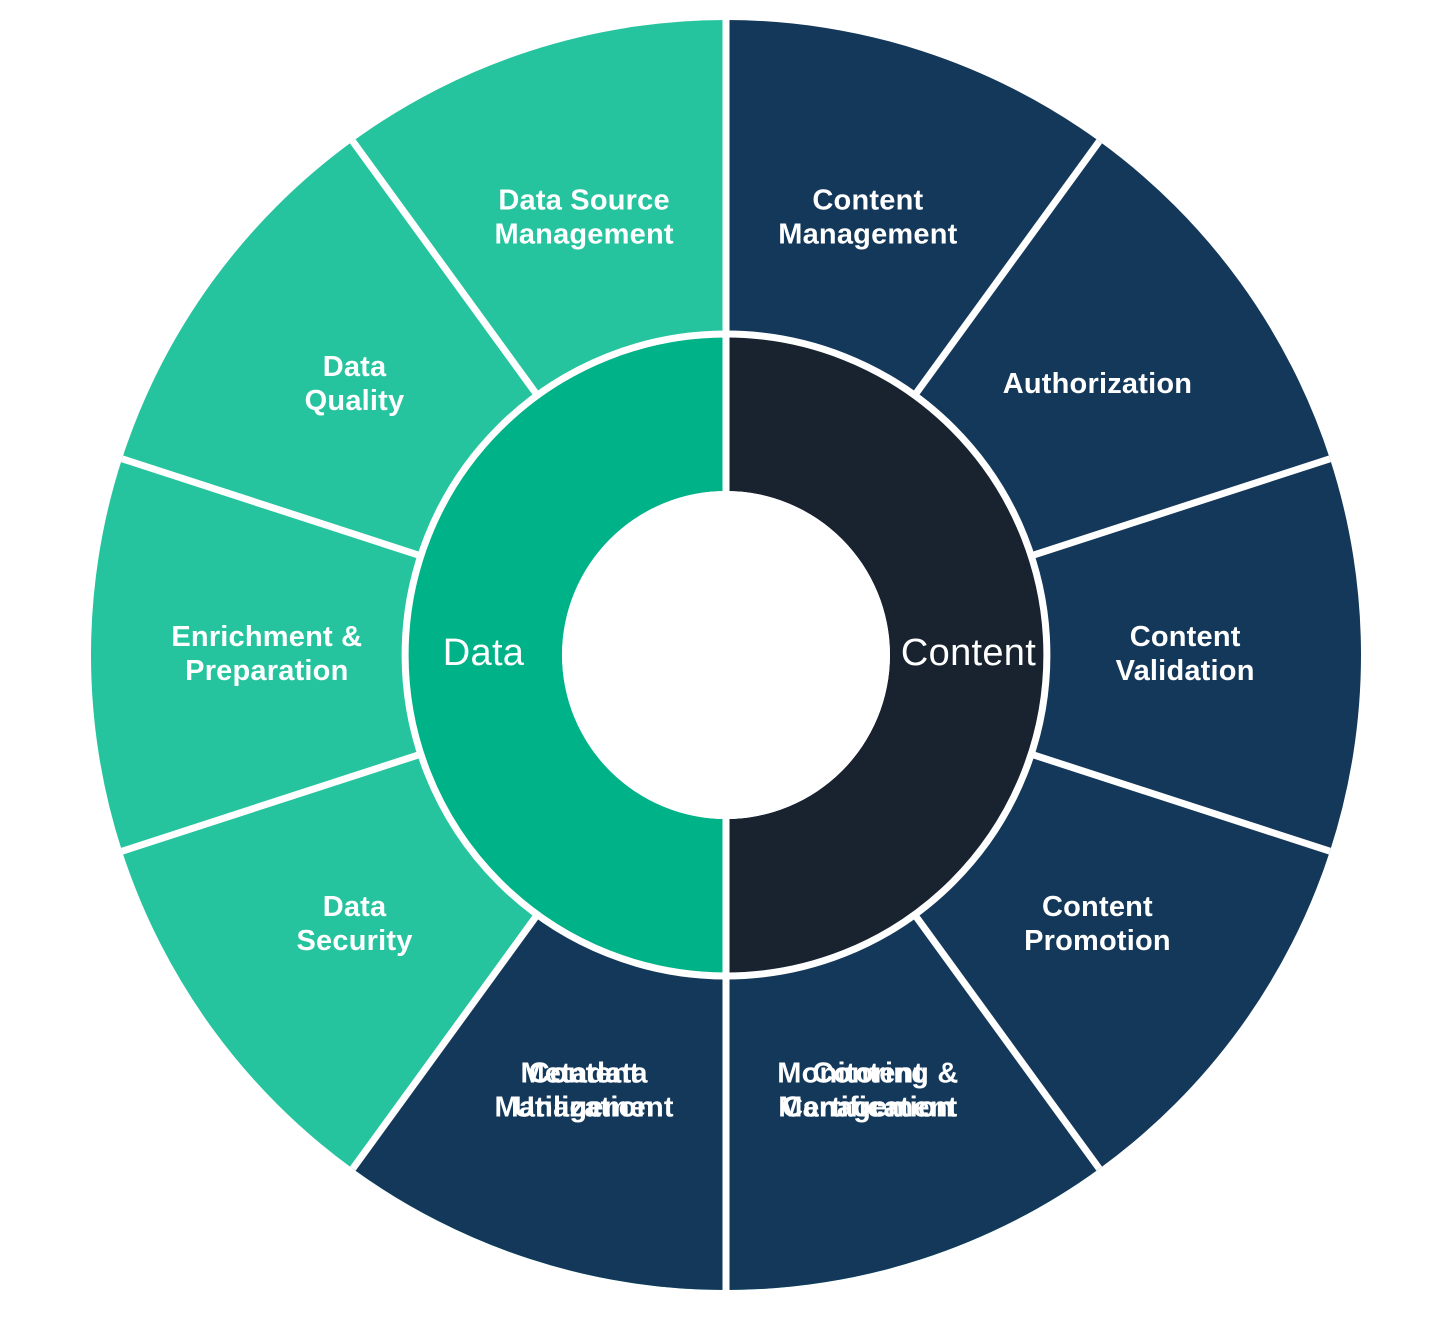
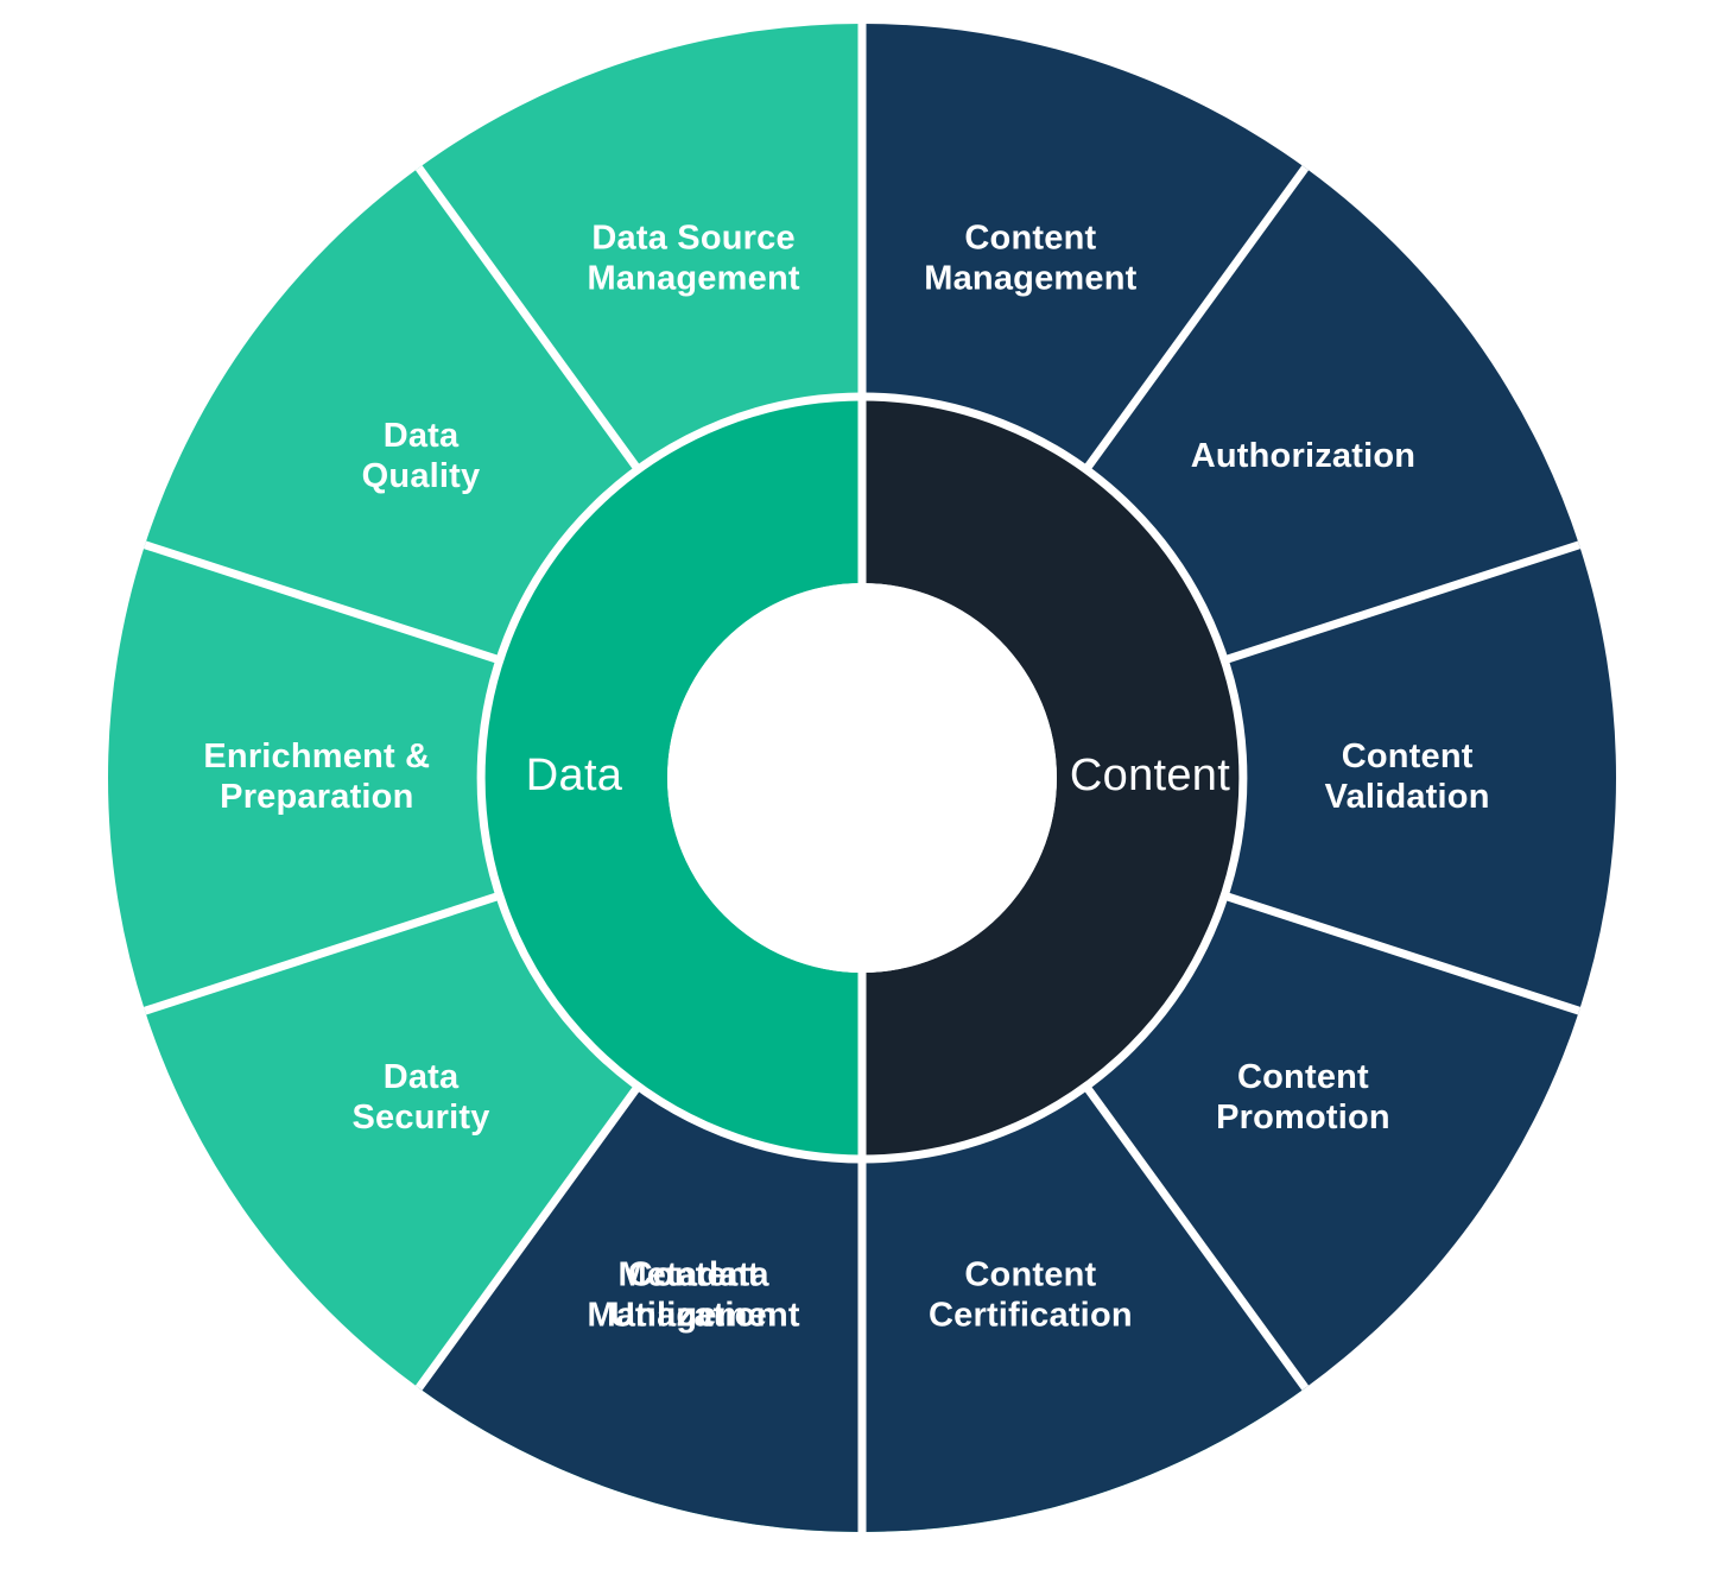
  Data
  Data Source Management
  Data Quality
  Enrichment & Preparation
  Data Security
  Metadata Management
- Monitoring & Management
  Content
  Content Management
  Authorization
  Content Validation
  Content Promotion
  Content Certification
  Content Utilization
